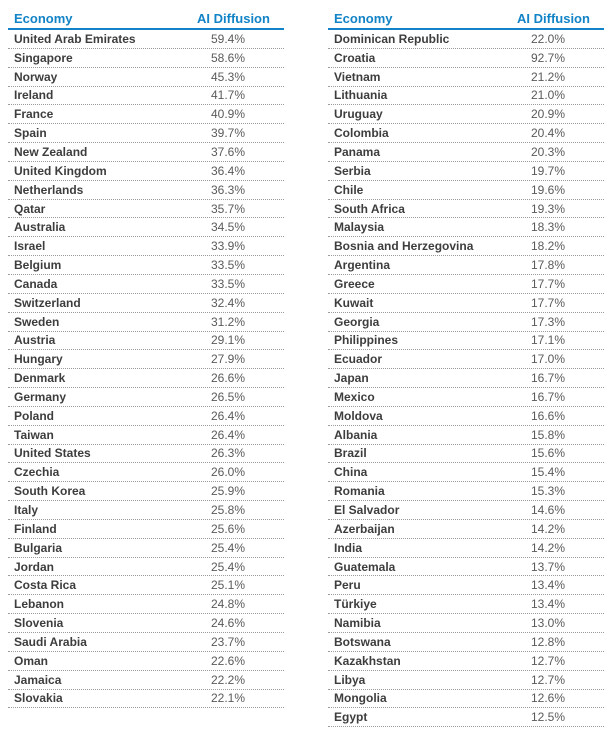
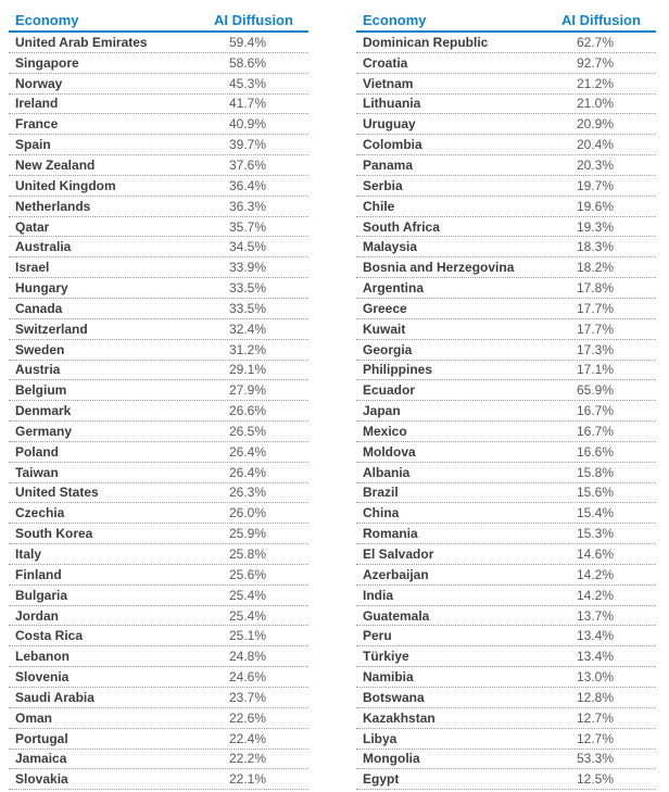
  Economy
  AI Diffusion
  United Arab Emirates
  59.4%
  Singapore
  58.6%
  Norway
  45.3%
  Ireland
  41.7%
  France
  40.9%
  Spain
  39.7%
  New Zealand
  37.6%
  United Kingdom
  36.4%
  Netherlands
  36.3%
  Qatar
  35.7%
  Australia
  34.5%
  Israel
  33.9%
- Belgium
+ Hungary
  33.5%
  Canada
  33.5%
  Switzerland
  32.4%
  Sweden
  31.2%
  Austria
  29.1%
- Hungary
+ Belgium
  27.9%
  Denmark
  26.6%
  Germany
  26.5%
  Poland
  26.4%
  Taiwan
  26.4%
  United States
  26.3%
  Czechia
  26.0%
  South Korea
  25.9%
  Italy
  25.8%
  Finland
  25.6%
  Bulgaria
  25.4%
  Jordan
  25.4%
  Costa Rica
  25.1%
  Lebanon
  24.8%
  Slovenia
  24.6%
  Saudi Arabia
  23.7%
  Oman
  22.6%
+ Portugal
+ 22.4%
  Jamaica
  22.2%
  Slovakia
  22.1%
  Economy
  AI Diffusion
  Dominican Republic
- 22.0%
+ 62.7%
  Croatia
  92.7%
  Vietnam
  21.2%
  Lithuania
  21.0%
  Uruguay
  20.9%
  Colombia
  20.4%
  Panama
  20.3%
  Serbia
  19.7%
  Chile
  19.6%
  South Africa
  19.3%
  Malaysia
  18.3%
  Bosnia and Herzegovina
  18.2%
  Argentina
  17.8%
  Greece
  17.7%
  Kuwait
  17.7%
  Georgia
  17.3%
  Philippines
  17.1%
  Ecuador
- 17.0%
+ 65.9%
  Japan
  16.7%
  Mexico
  16.7%
  Moldova
  16.6%
  Albania
  15.8%
  Brazil
  15.6%
  China
  15.4%
  Romania
  15.3%
  El Salvador
  14.6%
  Azerbaijan
  14.2%
  India
  14.2%
  Guatemala
  13.7%
  Peru
  13.4%
  Türkiye
  13.4%
  Namibia
  13.0%
  Botswana
  12.8%
  Kazakhstan
  12.7%
  Libya
  12.7%
  Mongolia
- 12.6%
+ 53.3%
  Egypt
  12.5%
